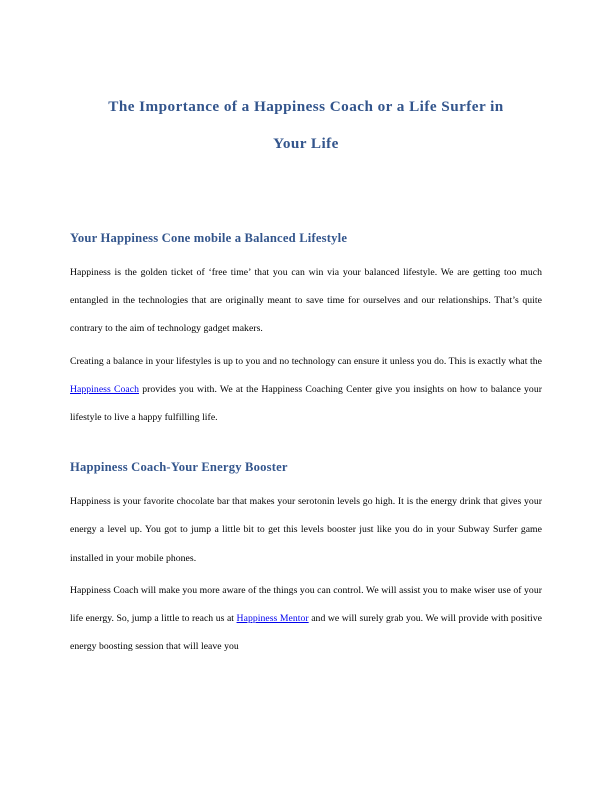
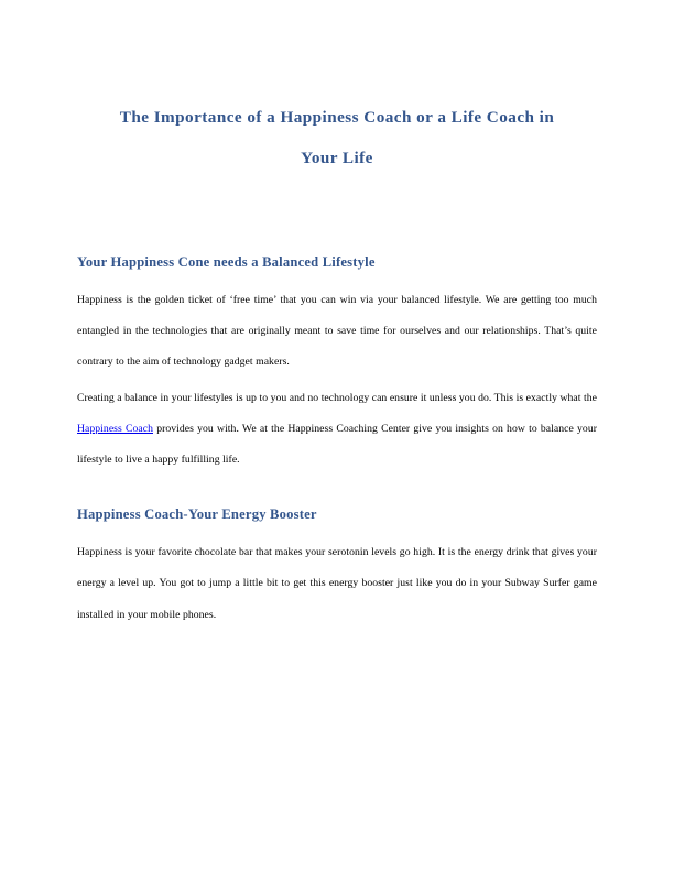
- The Importance of a Happiness Coach or a Life Surfer in
+ The Importance of a Happiness Coach or a Life Coach in
  Your Life
- Your Happiness Cone mobile a Balanced Lifestyle
+ Your Happiness Cone needs a Balanced Lifestyle
  Happiness is the golden ticket of ‘free time’ that you can win via your balanced lifestyle. We are getting too much entangled in the technologies that are originally meant to save time for ourselves and our relationships. That’s quite contrary to the aim of technology gadget makers.
  Creating a balance in your lifestyles is up to you and no technology can ensure it unless you do. This is exactly what the Happiness Coach provides you with. We at the Happiness Coaching Center give you insights on how to balance your lifestyle to live a happy fulfilling life.
  Happiness Coach-Your Energy Booster
- Happiness is your favorite chocolate bar that makes your serotonin levels go high. It is the energy drink that gives your energy a level up. You got to jump a little bit to get this levels booster just like you do in your Subway Surfer game installed in your mobile phones.
+ Happiness is your favorite chocolate bar that makes your serotonin levels go high. It is the energy drink that gives your energy a level up. You got to jump a little bit to get this energy booster just like you do in your Subway Surfer game installed in your mobile phones.
- Happiness Coach will make you more aware of the things you can control. We will assist you to make wiser use of your life energy. So, jump a little to reach us at Happiness Mentor and we will surely grab you. We will provide with positive energy boosting session that will leave you
